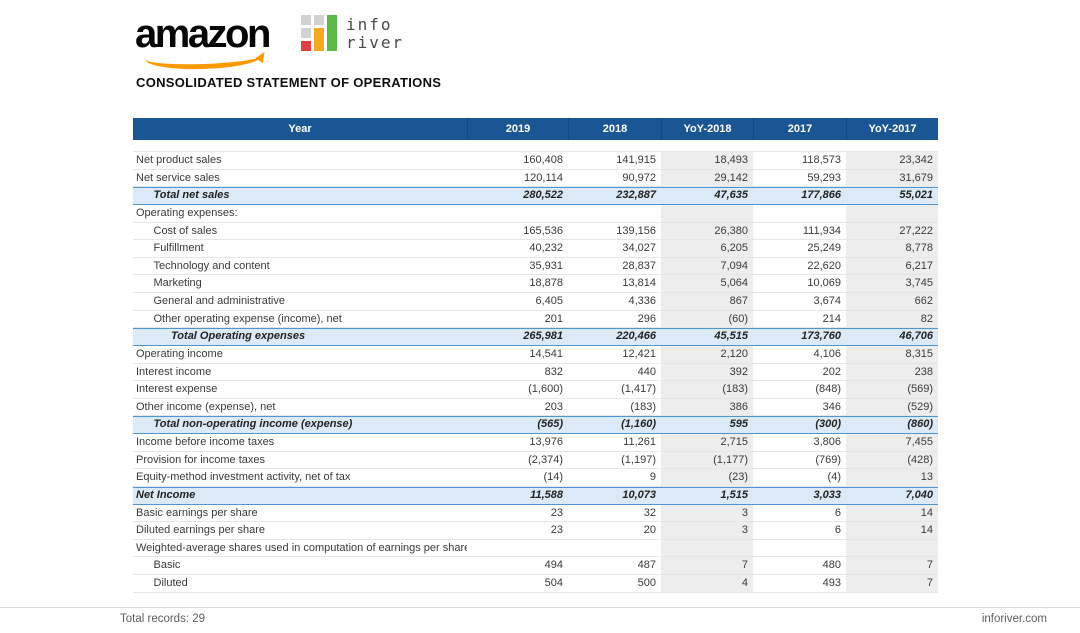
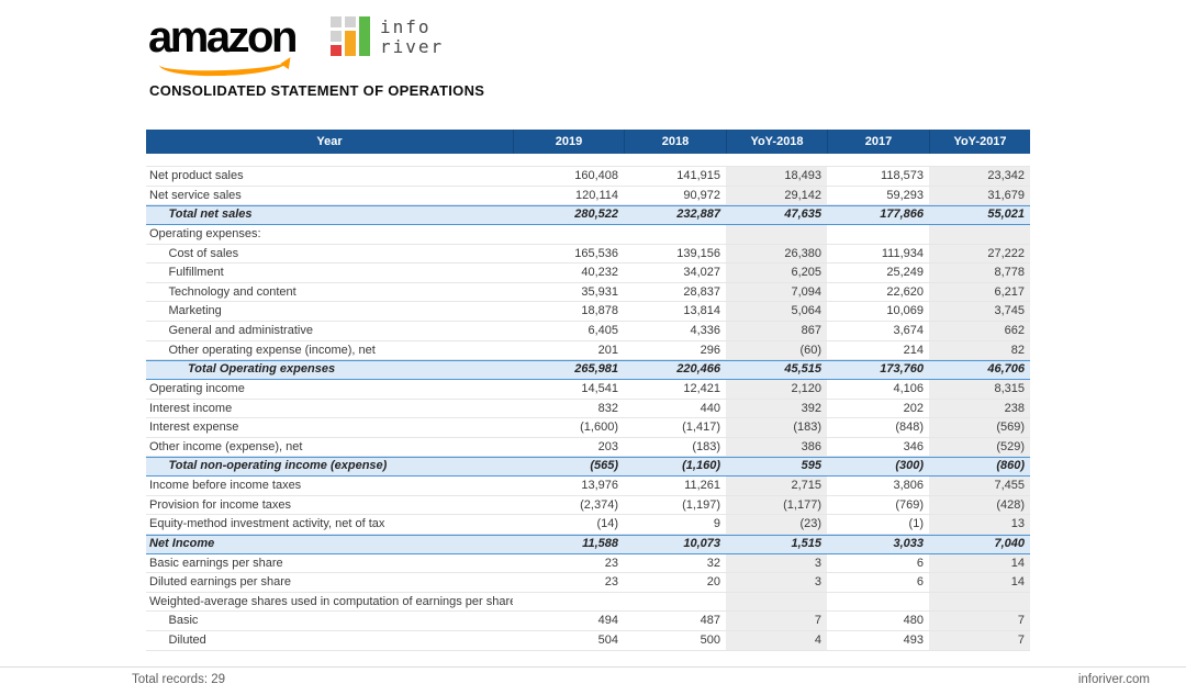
  amazon
  info
  river
  CONSOLIDATED STATEMENT OF OPERATIONS
  Year
  2019
  2018
  YoY-2018
  2017
  YoY-2017
  Net product sales
  160,408
  141,915
  18,493
  118,573
  23,342
  Net service sales
  120,114
  90,972
  29,142
  59,293
  31,679
  Total net sales
  280,522
  232,887
  47,635
  177,866
  55,021
  Operating expenses:
  Cost of sales
  165,536
  139,156
  26,380
  111,934
  27,222
  Fulfillment
  40,232
  34,027
  6,205
  25,249
  8,778
  Technology and content
  35,931
  28,837
  7,094
  22,620
  6,217
  Marketing
  18,878
  13,814
  5,064
  10,069
  3,745
  General and administrative
  6,405
  4,336
  867
  3,674
  662
  Other operating expense (income), net
  201
  296
  (60)
  214
  82
  Total Operating expenses
  265,981
  220,466
  45,515
  173,760
  46,706
  Operating income
  14,541
  12,421
  2,120
  4,106
  8,315
  Interest income
  832
  440
  392
  202
  238
  Interest expense
  (1,600)
  (1,417)
  (183)
  (848)
  (569)
  Other income (expense), net
  203
  (183)
  386
  346
  (529)
  Total non-operating income (expense)
  (565)
  (1,160)
  595
  (300)
  (860)
  Income before income taxes
  13,976
  11,261
  2,715
  3,806
  7,455
  Provision for income taxes
  (2,374)
  (1,197)
  (1,177)
  (769)
  (428)
  Equity-method investment activity, net of tax
  (14)
  9
  (23)
- (4)
+ (1)
  13
  Net Income
  11,588
  10,073
  1,515
  3,033
  7,040
  Basic earnings per share
  23
  32
  3
  6
  14
  Diluted earnings per share
  23
  20
  3
  6
  14
  Weighted-average shares used in computation of earnings per shar
  Basic
  494
  487
  7
  480
  7
  Diluted
  504
  500
  4
  493
  7
  Total records: 29
  inforiver.com
